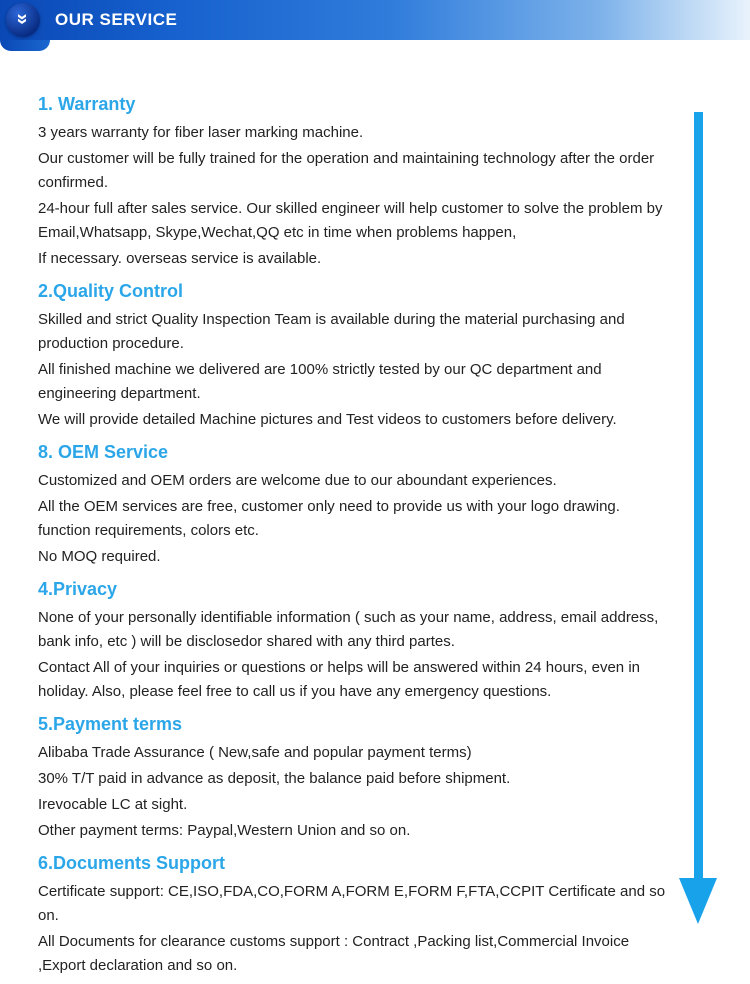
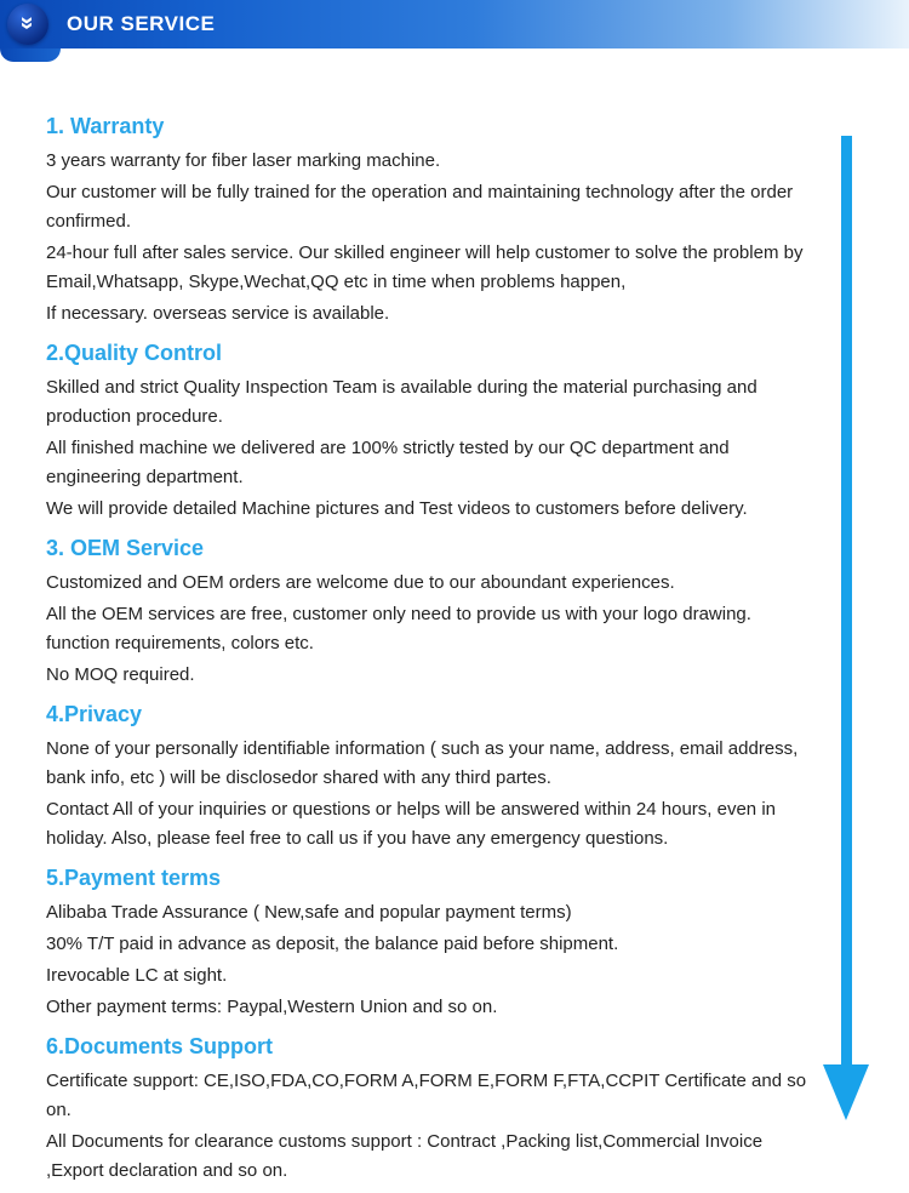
  OUR SERVICE
  1. Warranty
  3 years warranty for fiber laser marking machine.
  Our customer will be fully trained for the operation and maintaining technology after the order confirmed.
  24-hour full after sales service. Our skilled engineer will help customer to solve the problem by Email,Whatsapp, Skype,Wechat,QQ etc in time when problems happen,
  If necessary. overseas service is available.
  2.Quality Control
  Skilled and strict Quality Inspection Team is available during the material purchasing and production procedure.
  All finished machine we delivered are 100% strictly tested by our QC department and engineering department.
  We will provide detailed Machine pictures and Test videos to customers before delivery.
- 8. OEM Service
+ 3. OEM Service
  Customized and OEM orders are welcome due to our aboundant experiences.
  All the OEM services are free, customer only need to provide us with your logo drawing. function requirements, colors etc.
  No MOQ required.
  4.Privacy
  None of your personally identifiable information ( such as your name, address, email address, bank info, etc ) will be disclosedor shared with any third partes.
  Contact All of your inquiries or questions or helps will be answered within 24 hours, even in holiday. Also, please feel free to call us if you have any emergency questions.
  5.Payment terms
  Alibaba Trade Assurance ( New,safe and popular payment terms)
  30% T/T paid in advance as deposit, the balance paid before shipment.
  Irevocable LC at sight.
  Other payment terms: Paypal,Western Union and so on.
  6.Documents Support
  Certificate support: CE,ISO,FDA,CO,FORM A,FORM E,FORM F,FTA,CCPIT Certificate and so on.
  All Documents for clearance customs support : Contract ,Packing list,Commercial Invoice ,Export declaration and so on.
